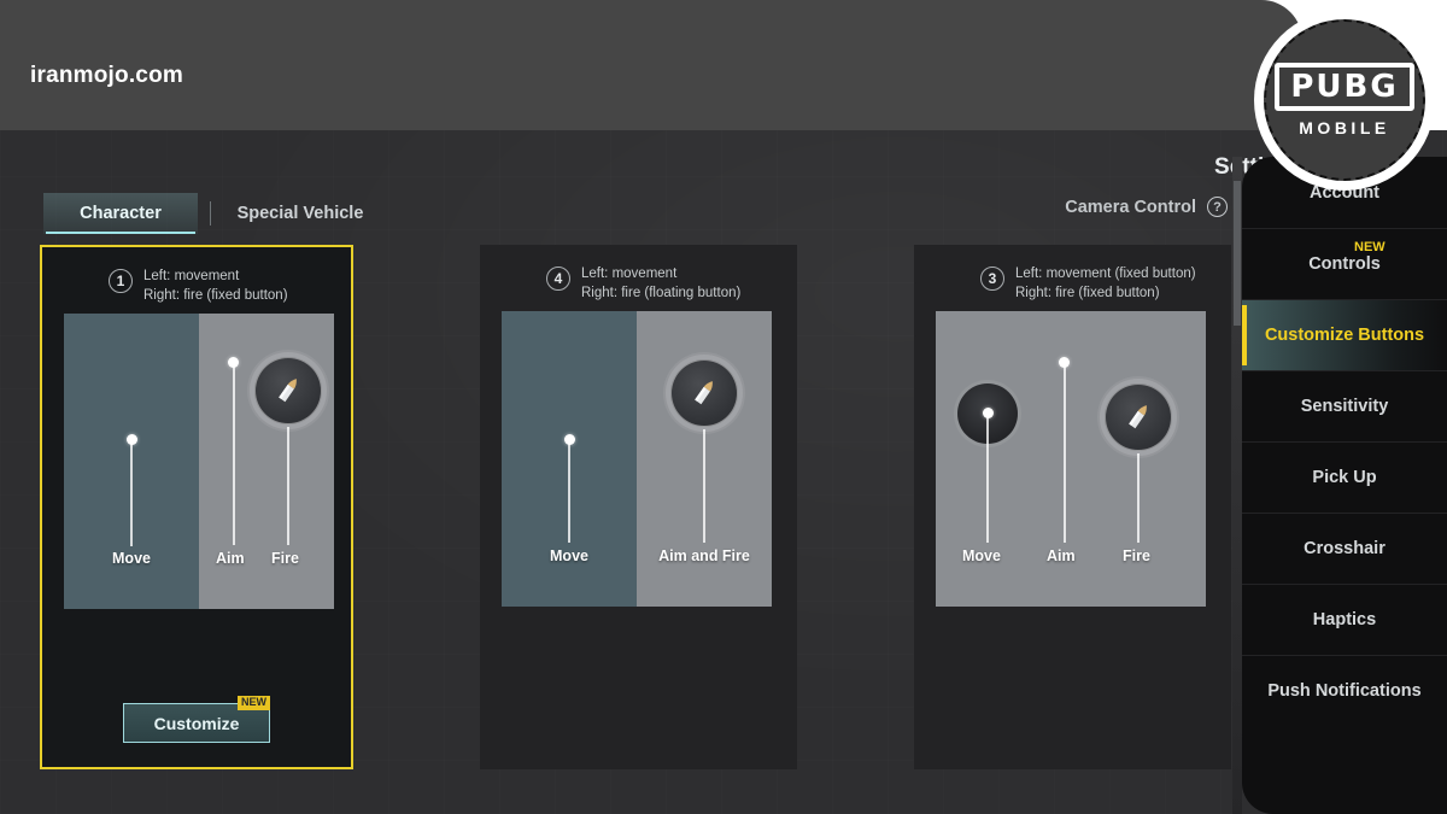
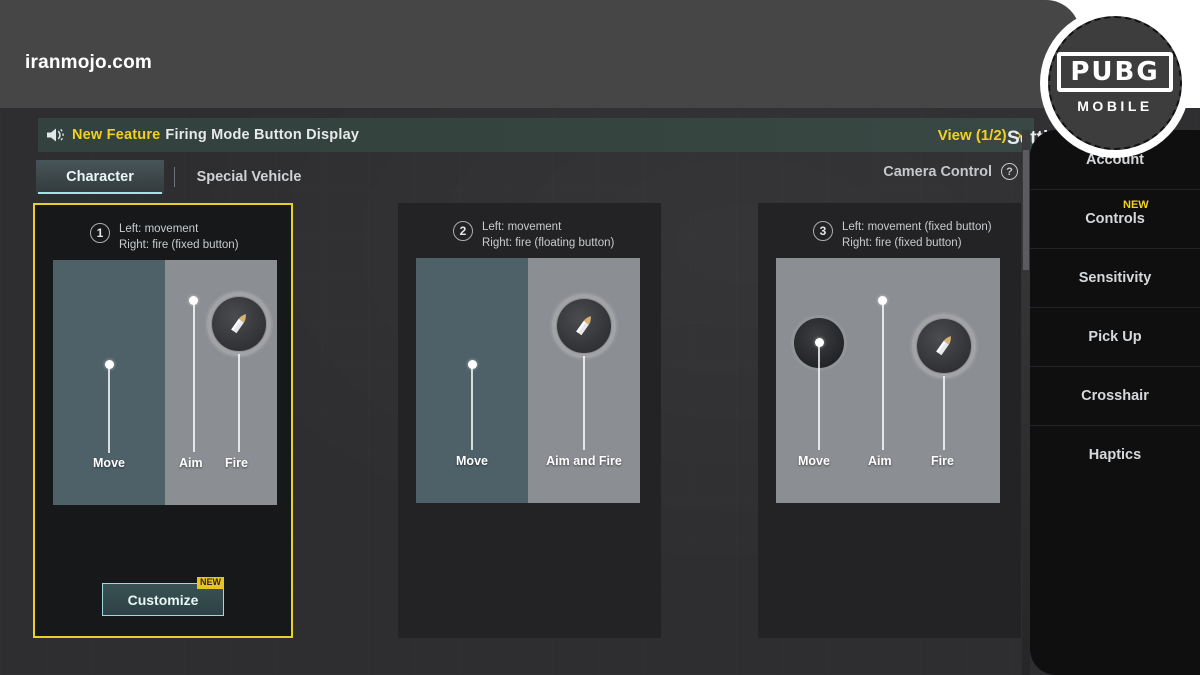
  iranmojo.com
+ New Feature Firing Mode Button Display
+ View (1/2)
+ ›
  Character
  Special Vehicle
  Camera Control
  ?
  1
  Left: movement
  Right: fire (fixed button)
  Move
  Aim
  Fire
  Customize
  NEW
- 4
+ 2
  Left: movement
  Right: fire (floating button)
  Move
  Aim and Fire
  3
  Left: movement (fixed button)
  Right: fire (fixed button)
  Move
  Aim
  Fire
  Account
  Controls
  NEW
- Customize Buttons
  Sensitivity
  Pick Up
  Crosshair
  Haptics
- Push Notifications
  PUBG
  MOBILE
